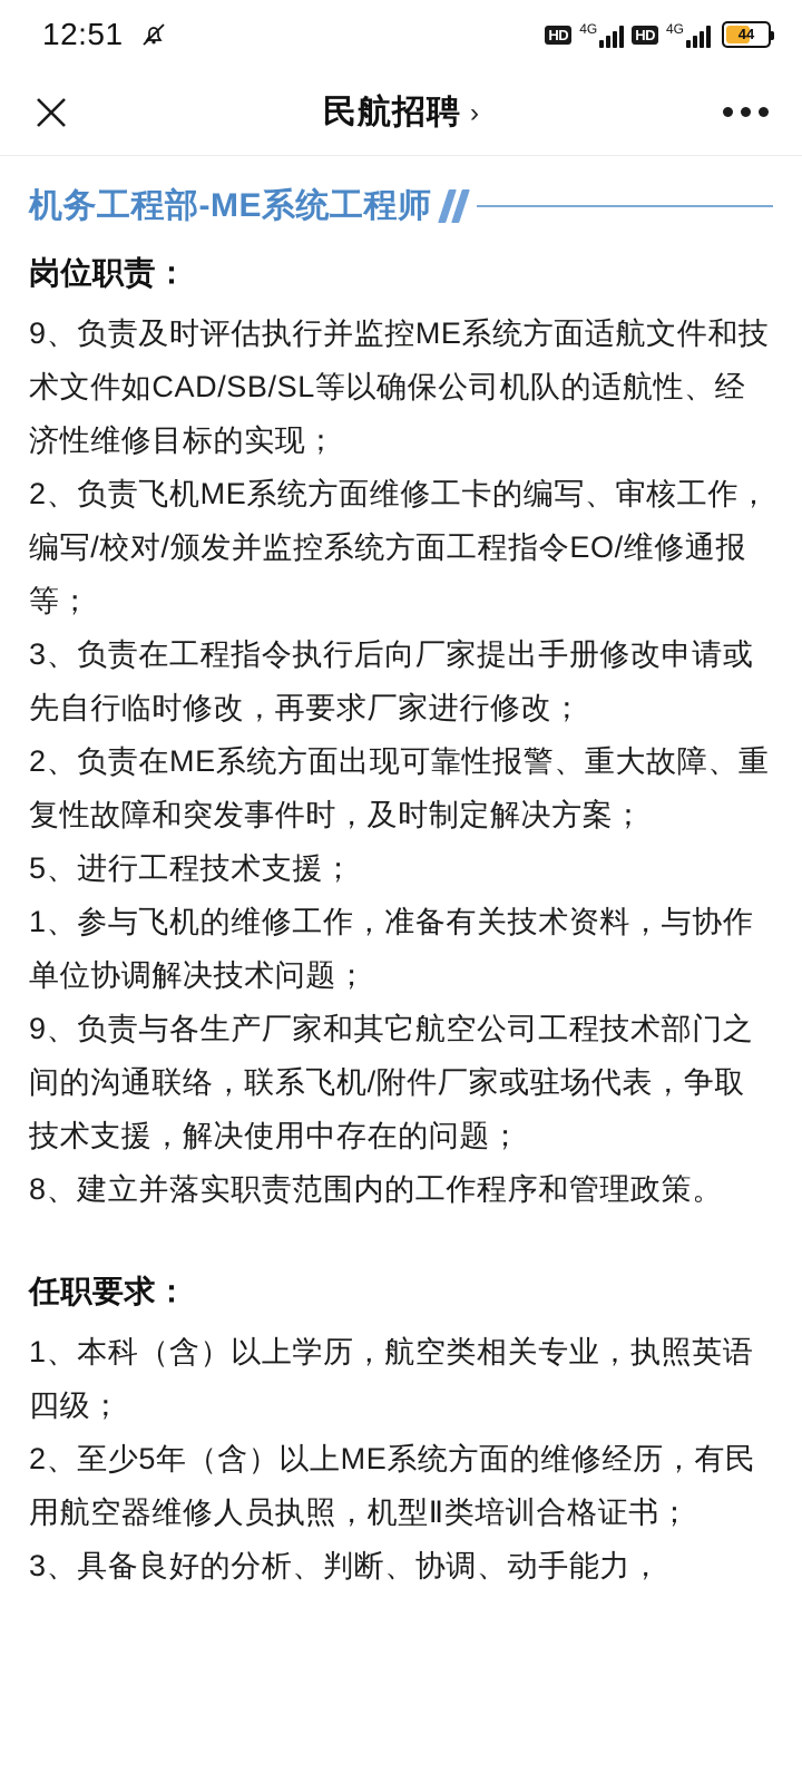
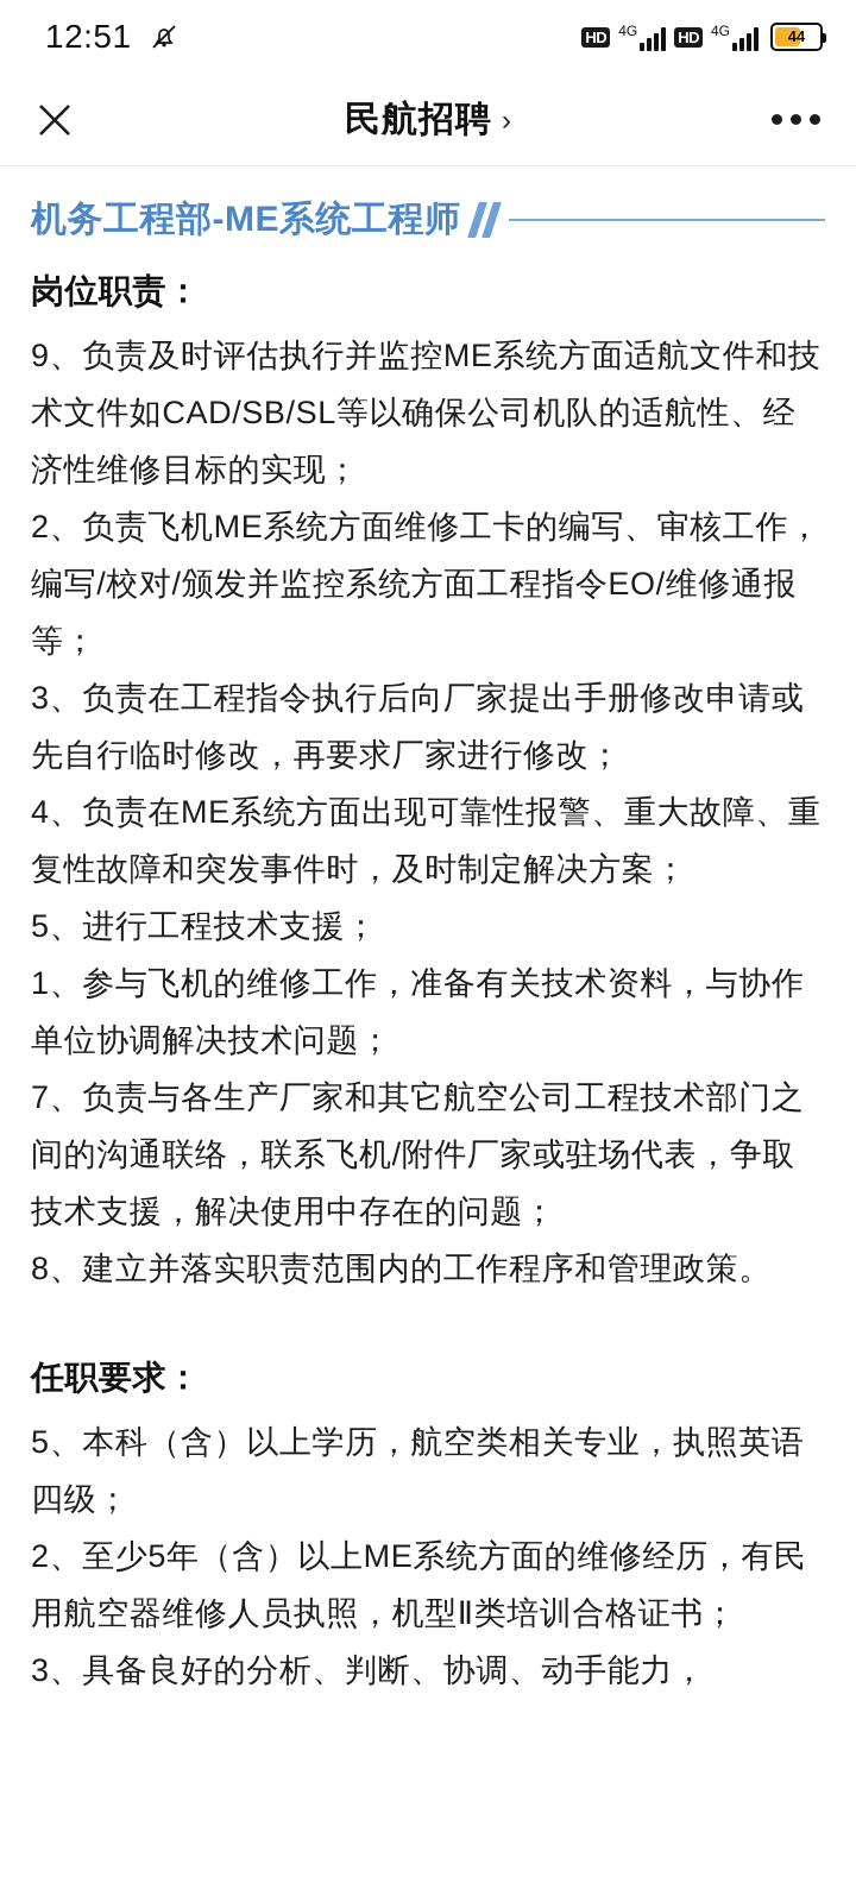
  12:51
  HD
  4G
  HD
  4G
  44
  民航招聘
  ›
  机务工程部-ME系统工程师
  岗位职责：
  9、负责及时评估执行并监控ME系统方面适航文件和技术文件如CAD/SB/SL等以确保公司机队的适航性、经济性维修目标的实现；
  2、负责飞机ME系统方面维修工卡的编写、审核工作，编写/校对/颁发并监控系统方面工程指令EO/维修通报等；
  3、负责在工程指令执行后向厂家提出手册修改申请或先自行临时修改，再要求厂家进行修改；
- 2、负责在ME系统方面出现可靠性报警、重大故障、重复性故障和突发事件时，及时制定解决方案；
+ 4、负责在ME系统方面出现可靠性报警、重大故障、重复性故障和突发事件时，及时制定解决方案；
  5、进行工程技术支援；
  1、参与飞机的维修工作，准备有关技术资料，与协作单位协调解决技术问题；
- 9、负责与各生产厂家和其它航空公司工程技术部门之间的沟通联络，联系飞机/附件厂家或驻场代表，争取技术支援，解决使用中存在的问题；
+ 7、负责与各生产厂家和其它航空公司工程技术部门之间的沟通联络，联系飞机/附件厂家或驻场代表，争取技术支援，解决使用中存在的问题；
  8、建立并落实职责范围内的工作程序和管理政策。
  任职要求：
- 1、本科（含）以上学历，航空类相关专业，执照英语四级；
+ 5、本科（含）以上学历，航空类相关专业，执照英语四级；
  2、至少5年（含）以上ME系统方面的维修经历，有民用航空器维修人员执照，机型Ⅱ类培训合格证书；
  3、具备良好的分析、判断、协调、动手能力，
